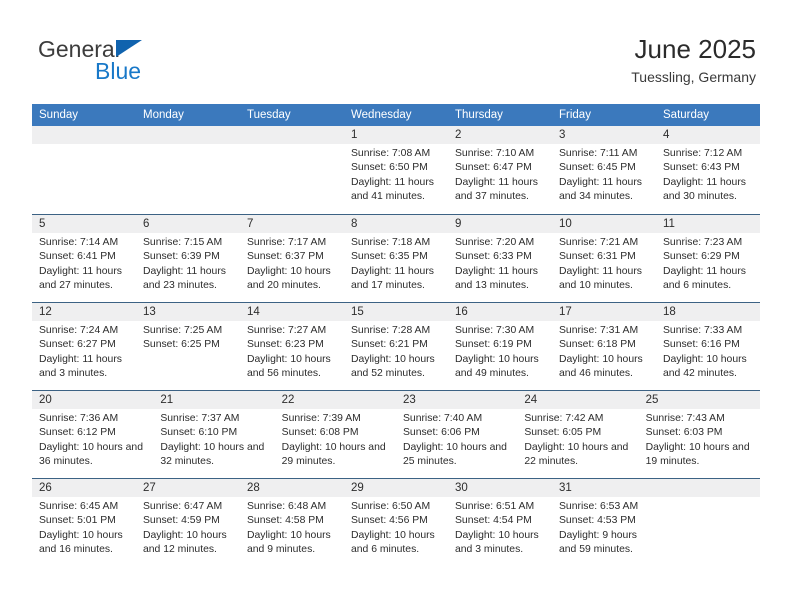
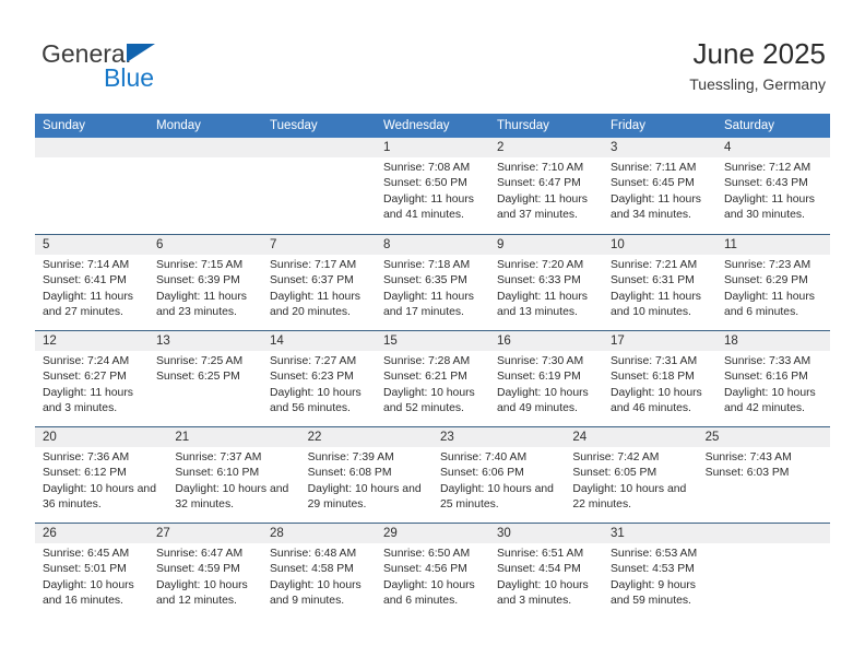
  General
  Blue
  June 2025
  Tuessling, Germany
  Sunday
  Monday
  Tuesday
  Wednesday
  Thursday
  Friday
  Saturday
  1
  Sunrise: 7:08 AM
  Sunset: 6:50 PM
  Daylight: 11 hours and 41 minutes.
  2
  Sunrise: 7:10 AM
  Sunset: 6:47 PM
  Daylight: 11 hours and 37 minutes.
  3
  Sunrise: 7:11 AM
  Sunset: 6:45 PM
  Daylight: 11 hours and 34 minutes.
  4
  Sunrise: 7:12 AM
  Sunset: 6:43 PM
  Daylight: 11 hours and 30 minutes.
  5
  Sunrise: 7:14 AM
  Sunset: 6:41 PM
  Daylight: 11 hours and 27 minutes.
  6
  Sunrise: 7:15 AM
  Sunset: 6:39 PM
  Daylight: 11 hours and 23 minutes.
  7
  Sunrise: 7:17 AM
  Sunset: 6:37 PM
- Daylight: 10 hours and 20 minutes.
+ Daylight: 11 hours and 20 minutes.
  8
  Sunrise: 7:18 AM
  Sunset: 6:35 PM
  Daylight: 11 hours and 17 minutes.
  9
  Sunrise: 7:20 AM
  Sunset: 6:33 PM
  Daylight: 11 hours and 13 minutes.
  10
  Sunrise: 7:21 AM
  Sunset: 6:31 PM
  Daylight: 11 hours and 10 minutes.
  11
  Sunrise: 7:23 AM
  Sunset: 6:29 PM
  Daylight: 11 hours and 6 minutes.
  12
  Sunrise: 7:24 AM
  Sunset: 6:27 PM
  Daylight: 11 hours and 3 minutes.
  13
  Sunrise: 7:25 AM
  Sunset: 6:25 PM
  14
  Sunrise: 7:27 AM
  Sunset: 6:23 PM
  Daylight: 10 hours and 56 minutes.
  15
  Sunrise: 7:28 AM
  Sunset: 6:21 PM
  Daylight: 10 hours and 52 minutes.
  16
  Sunrise: 7:30 AM
  Sunset: 6:19 PM
  Daylight: 10 hours and 49 minutes.
  17
  Sunrise: 7:31 AM
  Sunset: 6:18 PM
  Daylight: 10 hours and 46 minutes.
  18
  Sunrise: 7:33 AM
  Sunset: 6:16 PM
  Daylight: 10 hours and 42 minutes.
  20
  Sunrise: 7:36 AM
  Sunset: 6:12 PM
  Daylight: 10 hours and 36 minutes.
  21
  Sunrise: 7:37 AM
  Sunset: 6:10 PM
  Daylight: 10 hours and 32 minutes.
  22
  Sunrise: 7:39 AM
  Sunset: 6:08 PM
  Daylight: 10 hours and 29 minutes.
  23
  Sunrise: 7:40 AM
  Sunset: 6:06 PM
  Daylight: 10 hours and 25 minutes.
  24
  Sunrise: 7:42 AM
  Sunset: 6:05 PM
  Daylight: 10 hours and 22 minutes.
  25
  Sunrise: 7:43 AM
  Sunset: 6:03 PM
- Daylight: 10 hours and 19 minutes.
  26
  Sunrise: 6:45 AM
  Sunset: 5:01 PM
  Daylight: 10 hours and 16 minutes.
  27
  Sunrise: 6:47 AM
  Sunset: 4:59 PM
  Daylight: 10 hours and 12 minutes.
  28
  Sunrise: 6:48 AM
  Sunset: 4:58 PM
  Daylight: 10 hours and 9 minutes.
  29
  Sunrise: 6:50 AM
  Sunset: 4:56 PM
  Daylight: 10 hours and 6 minutes.
  30
  Sunrise: 6:51 AM
  Sunset: 4:54 PM
  Daylight: 10 hours and 3 minutes.
  31
  Sunrise: 6:53 AM
  Sunset: 4:53 PM
  Daylight: 9 hours and 59 minutes.
